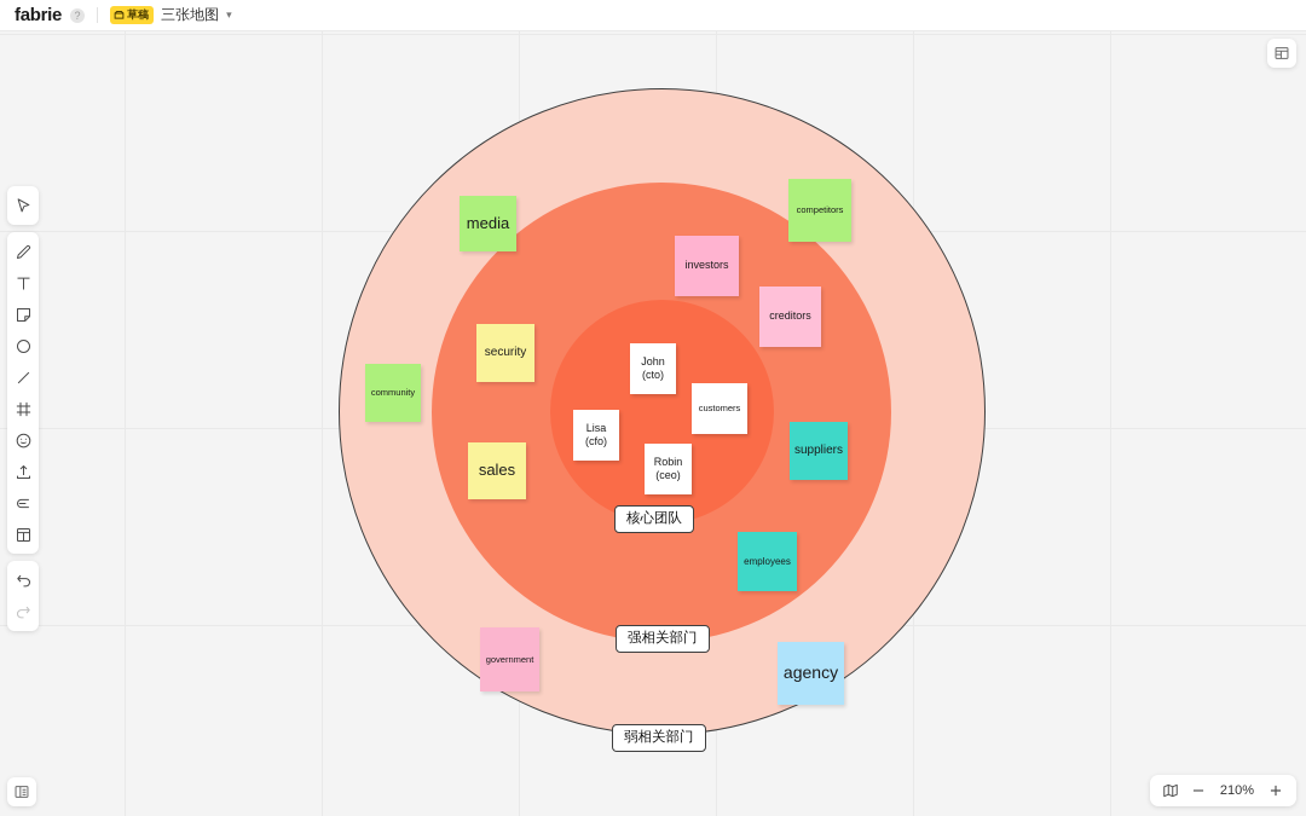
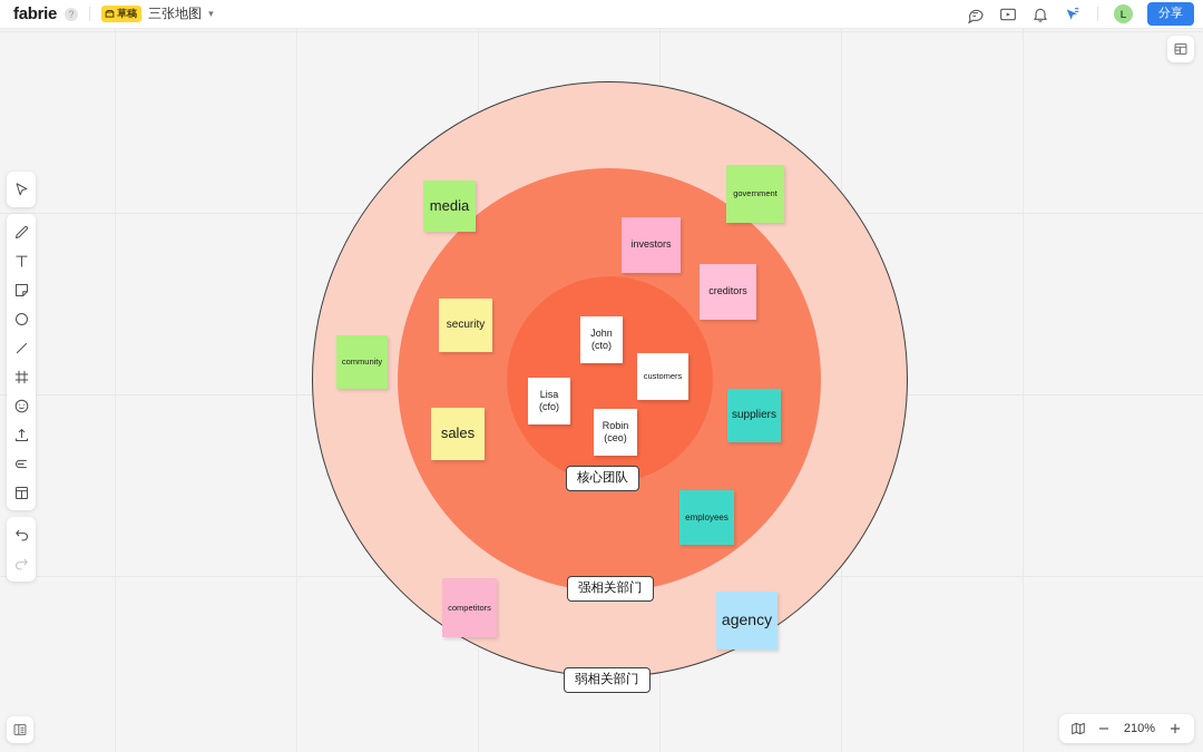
  fabrie
  ?
  草稿
  三张地图
  ▾
+ L
+ 分享
  media
- competitors
+ government
  investors
  creditors
  security
  community
  sales
  suppliers
  employees
- government
+ competitors
  agency
  John
  (cto)
  customers
  Lisa
  (cfo)
  Robin
  (ceo)
  核心团队
  强相关部门
  弱相关部门
  210%
